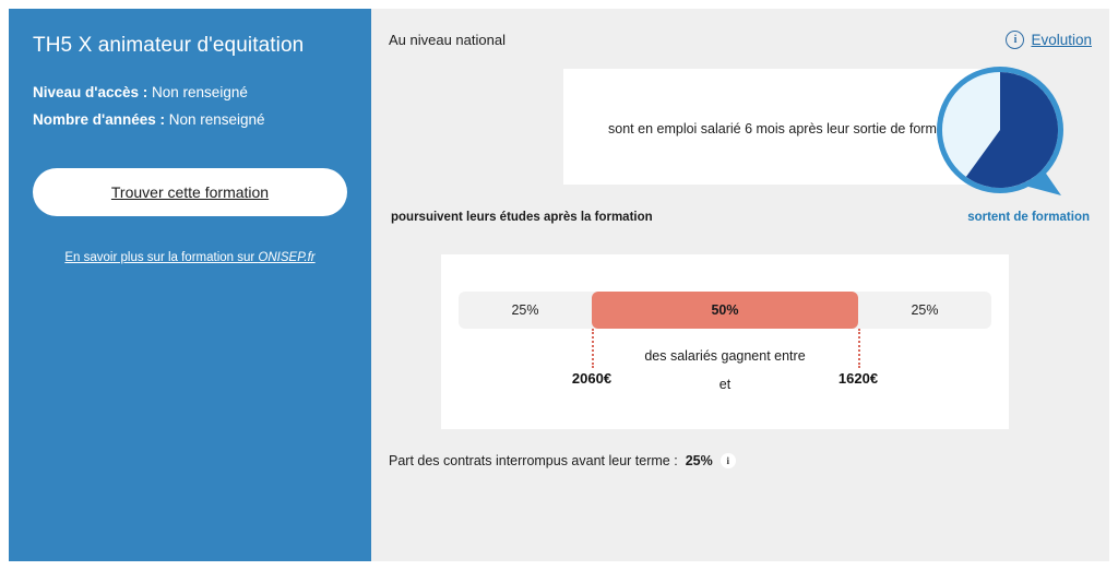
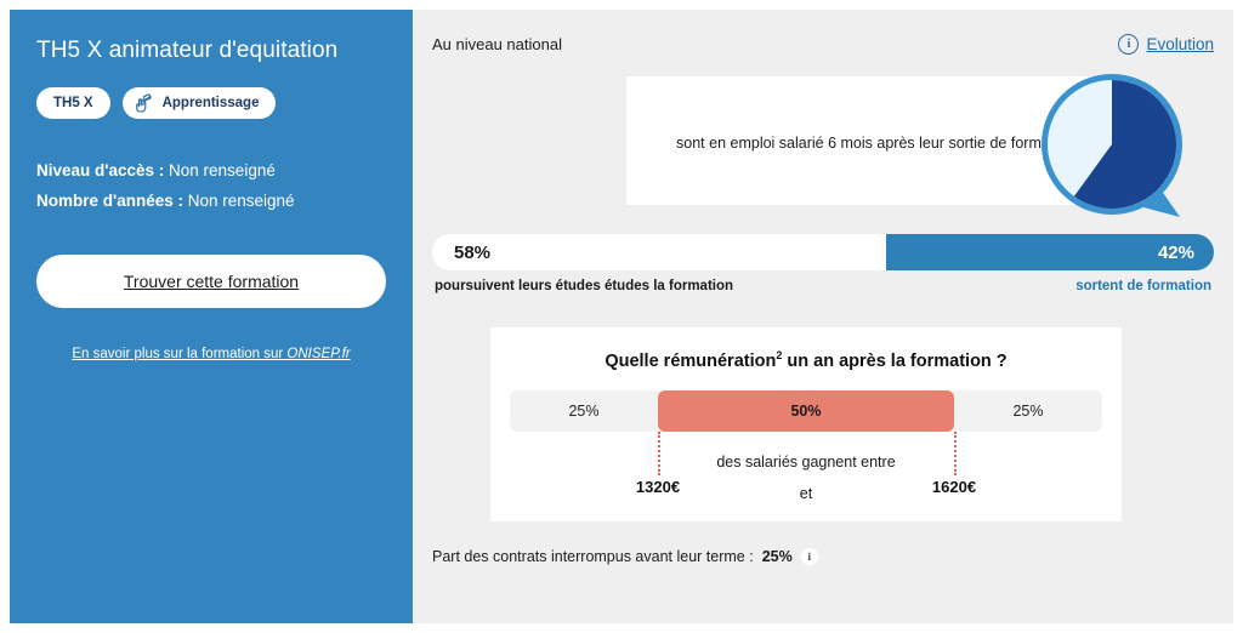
  TH5 X animateur d'equitation
+ TH5 X
+ Apprentissage
  Niveau d'accès : Non renseigné
  Nombre d'années : Non renseigné
  Trouver cette formation
  En savoir plus sur la formation sur ONISEP.fr
  Au niveau national
  i
  Evolution
  sont en emploi salarié 6 mois après leur sortie de form
+ 58%
+ 42%
- poursuivent leurs études après la formation
+ poursuivent leurs études études la formation
  sortent de formation
+ Quelle rémunération2 un an après la formation ?
  25%
  50%
  25%
  des salariés gagnent entre
  et
- 2060€
+ 1320€
  1620€
  Part des contrats interrompus avant leur terme :
  25%
  i
